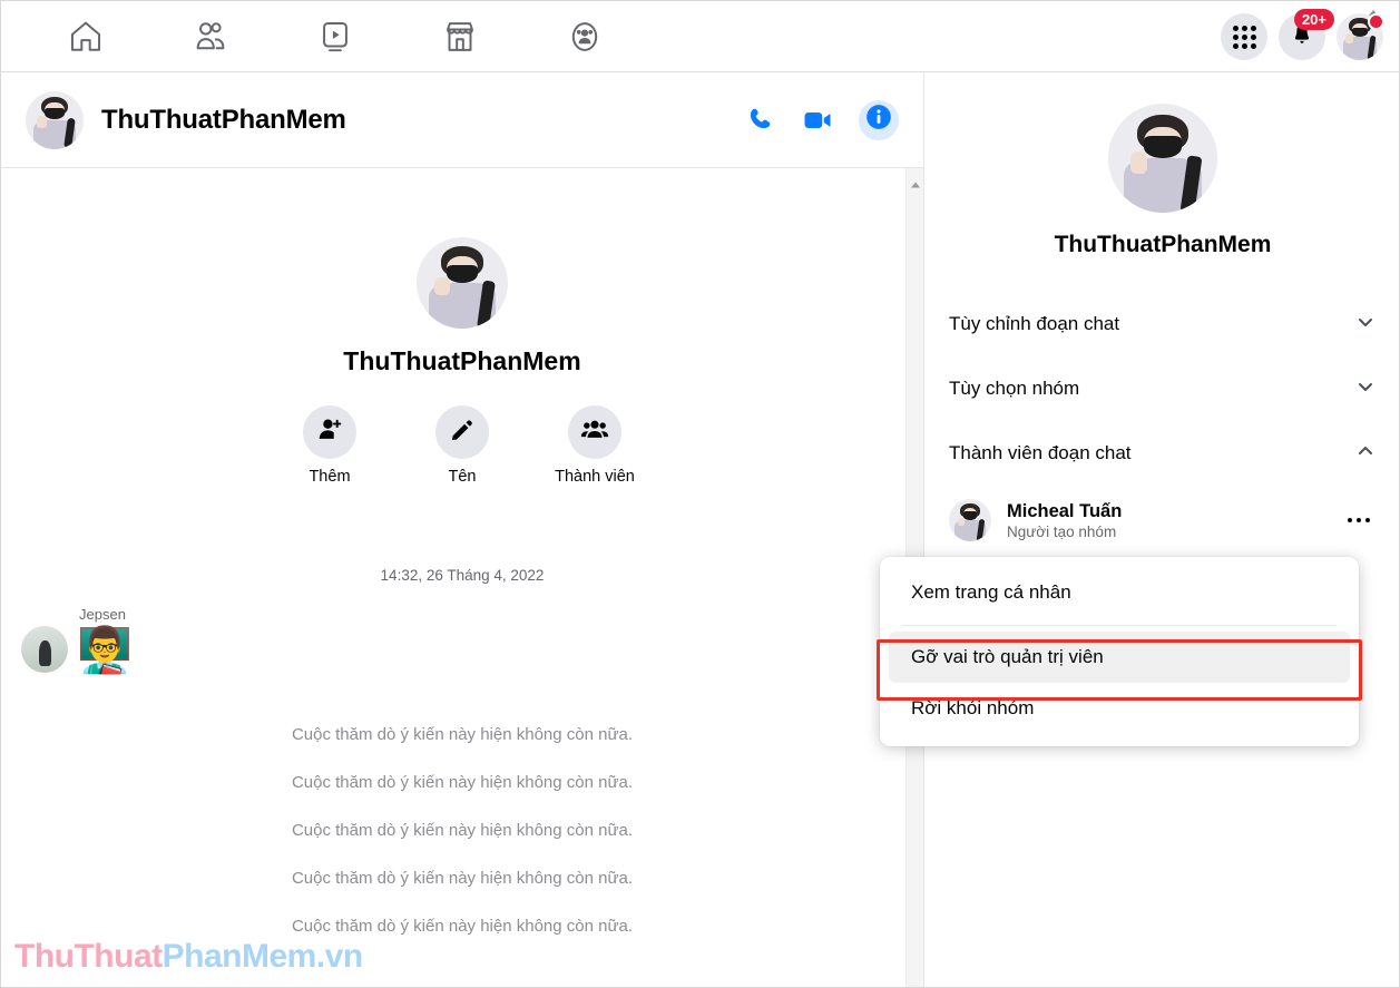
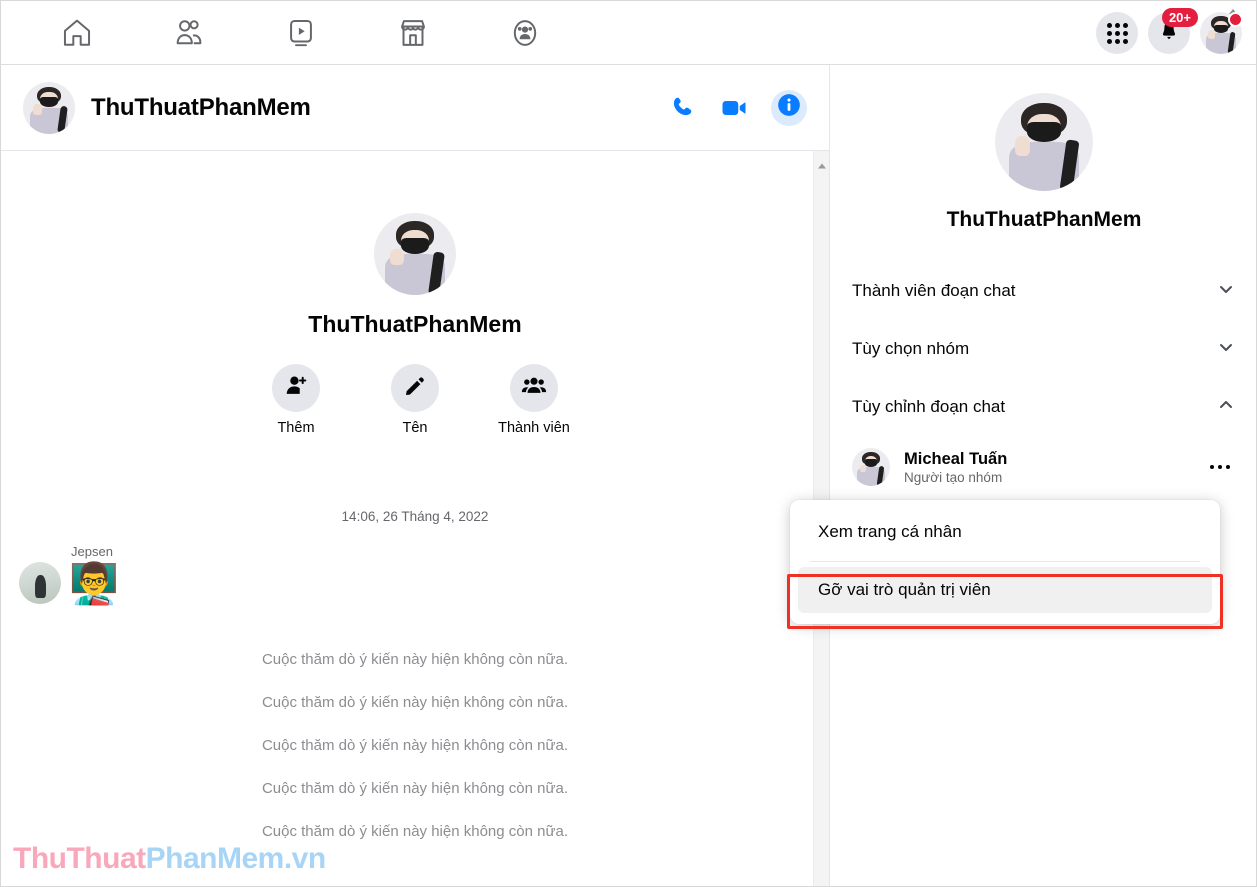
  20+
  ThuThuatPhanMem
  ThuThuatPhanMem
  Thêm
  Tên
  Thành viên
- 14:32, 26 Tháng 4, 2022
+ 14:06, 26 Tháng 4, 2022
  Jepsen
  👨‍🏫
  Cuộc thăm dò ý kiến này hiện không còn nữa.
  Cuộc thăm dò ý kiến này hiện không còn nữa.
  Cuộc thăm dò ý kiến này hiện không còn nữa.
  Cuộc thăm dò ý kiến này hiện không còn nữa.
  Cuộc thăm dò ý kiến này hiện không còn nữa.
  ThuThuatPhanMem.vn
  ThuThuatPhanMem
- Tùy chỉnh đoạn chat
+ Thành viên đoạn chat
  Tùy chọn nhóm
- Thành viên đoạn chat
+ Tùy chỉnh đoạn chat
  Micheal Tuấn
  Người tạo nhóm
  Xem trang cá nhân
  Gỡ vai trò quản trị viên
- Rời khỏi nhóm
